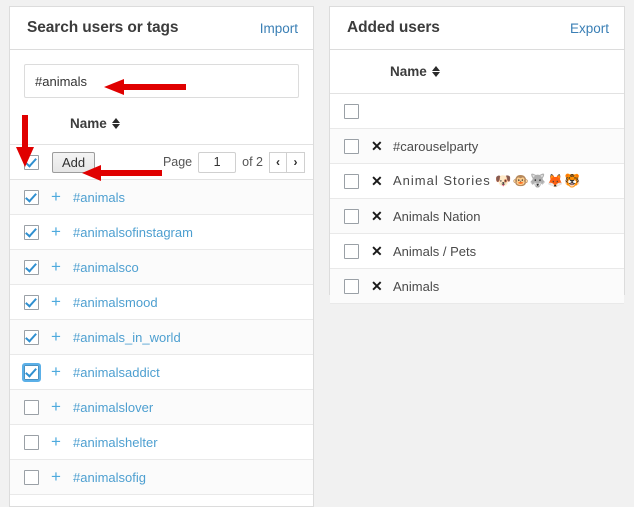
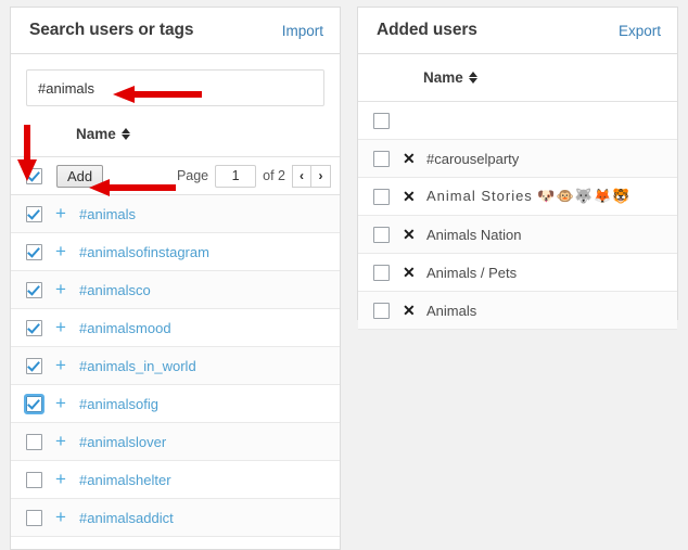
  Search users or tags
  Import
  #animals
  Name
  Add
  Page
  1
  of 2
  ‹
  ›
  +
  #animals
  +
  #animalsofinstagram
  +
  #animalsco
  +
  #animalsmood
  +
  #animals_in_world
  +
- #animalsaddict
+ #animalsofig
  +
  #animalslover
  +
  #animalshelter
  +
- #animalsofig
+ #animalsaddict
  Added users
  Export
  Name
  ✕
  #carouselparty
  ✕
  Animal Stories 🐶🐵🐺🦊🐯
  ✕
  Animals Nation
  ✕
  Animals / Pets
  ✕
  Animals
